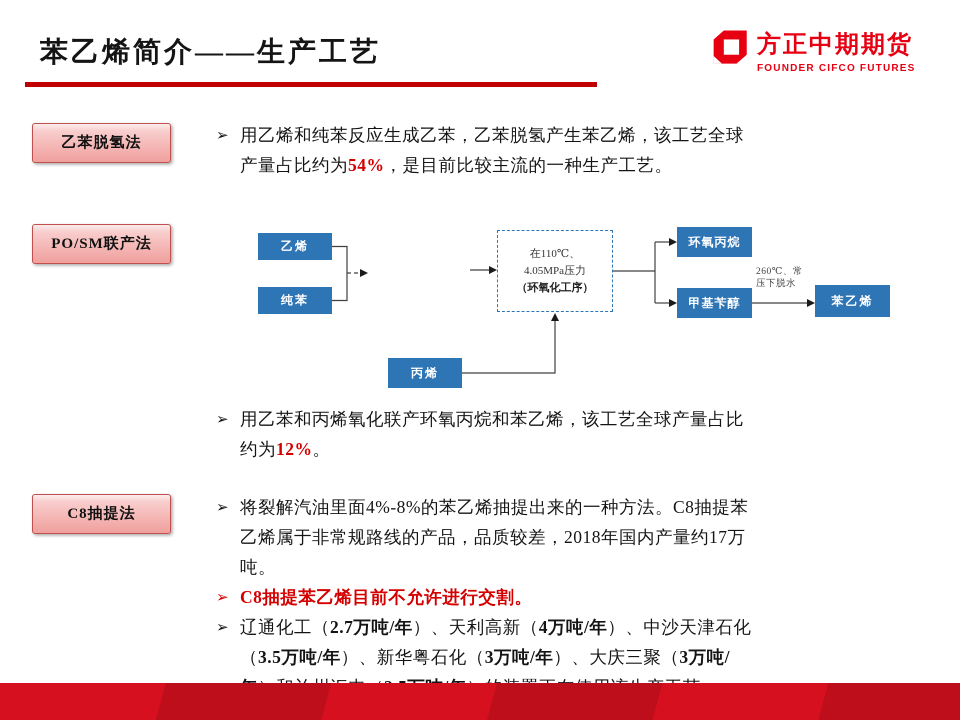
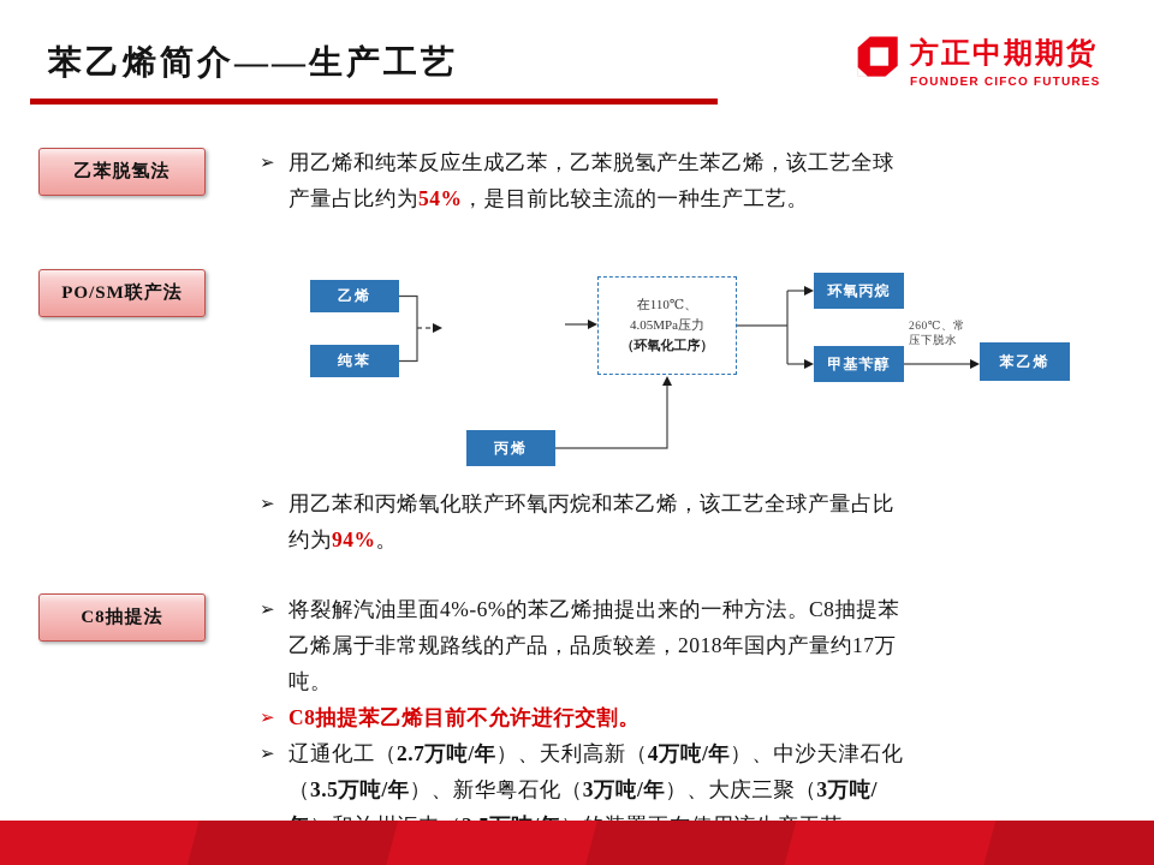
  苯乙烯简介——生产工艺
  方正中期期货
  FOUNDER CIFCO FUTURES
  乙苯脱氢法
  PO/SM联产法
  C8抽提法
  ➢
  用乙烯和纯苯反应生成乙苯，乙苯脱氢产生苯乙烯，该工艺全球产量占比约为54%，是目前比较主流的一种生产工艺。
  乙烯
  纯苯
  在110℃、
  4.05MPa压力
  （环氧化工序）
  环氧丙烷
  甲基苄醇
  苯乙烯
  丙烯
  260℃、常
  压下脱水
  ➢
- 用乙苯和丙烯氧化联产环氧丙烷和苯乙烯，该工艺全球产量占比约为12%。
+ 用乙苯和丙烯氧化联产环氧丙烷和苯乙烯，该工艺全球产量占比约为94%。
  ➢
- 将裂解汽油里面4%-8%的苯乙烯抽提出来的一种方法。C8抽提苯乙烯属于非常规路线的产品，品质较差，2018年国内产量约17万吨。
+ 将裂解汽油里面4%-6%的苯乙烯抽提出来的一种方法。C8抽提苯乙烯属于非常规路线的产品，品质较差，2018年国内产量约17万吨。
  ➢
  C8抽提苯乙烯目前不允许进行交割。
  ➢
